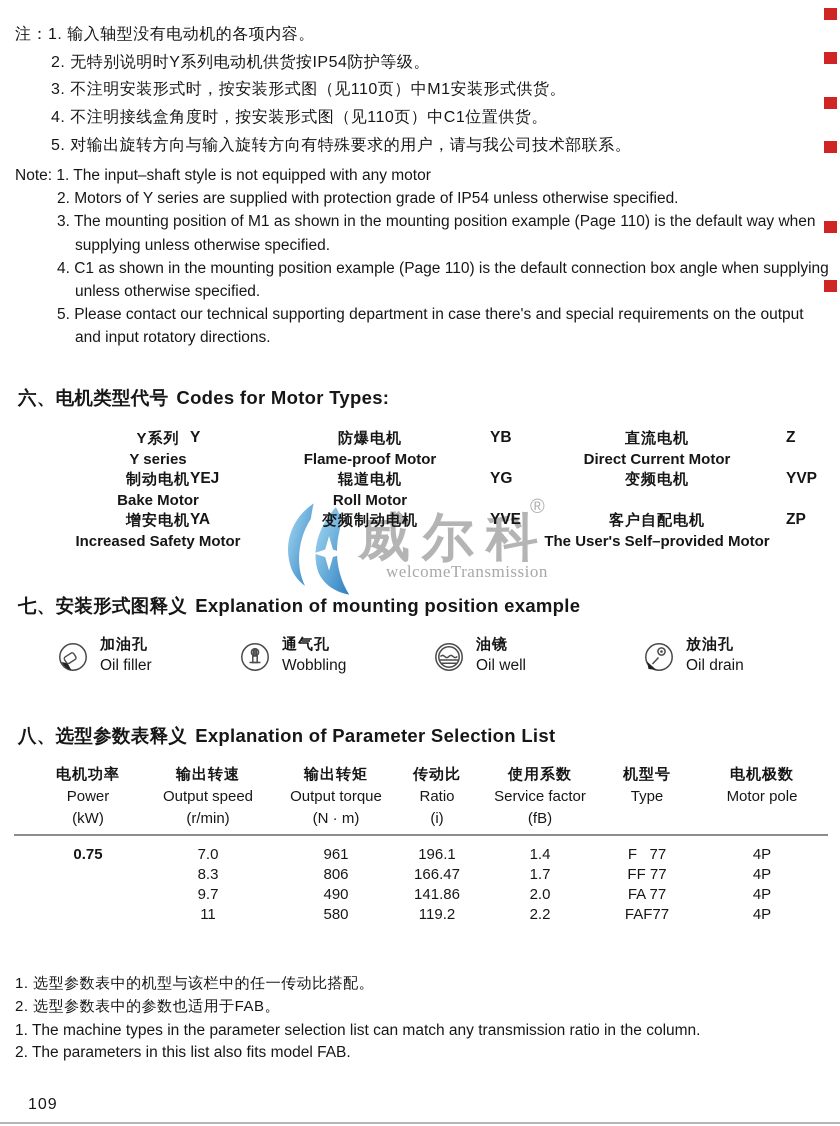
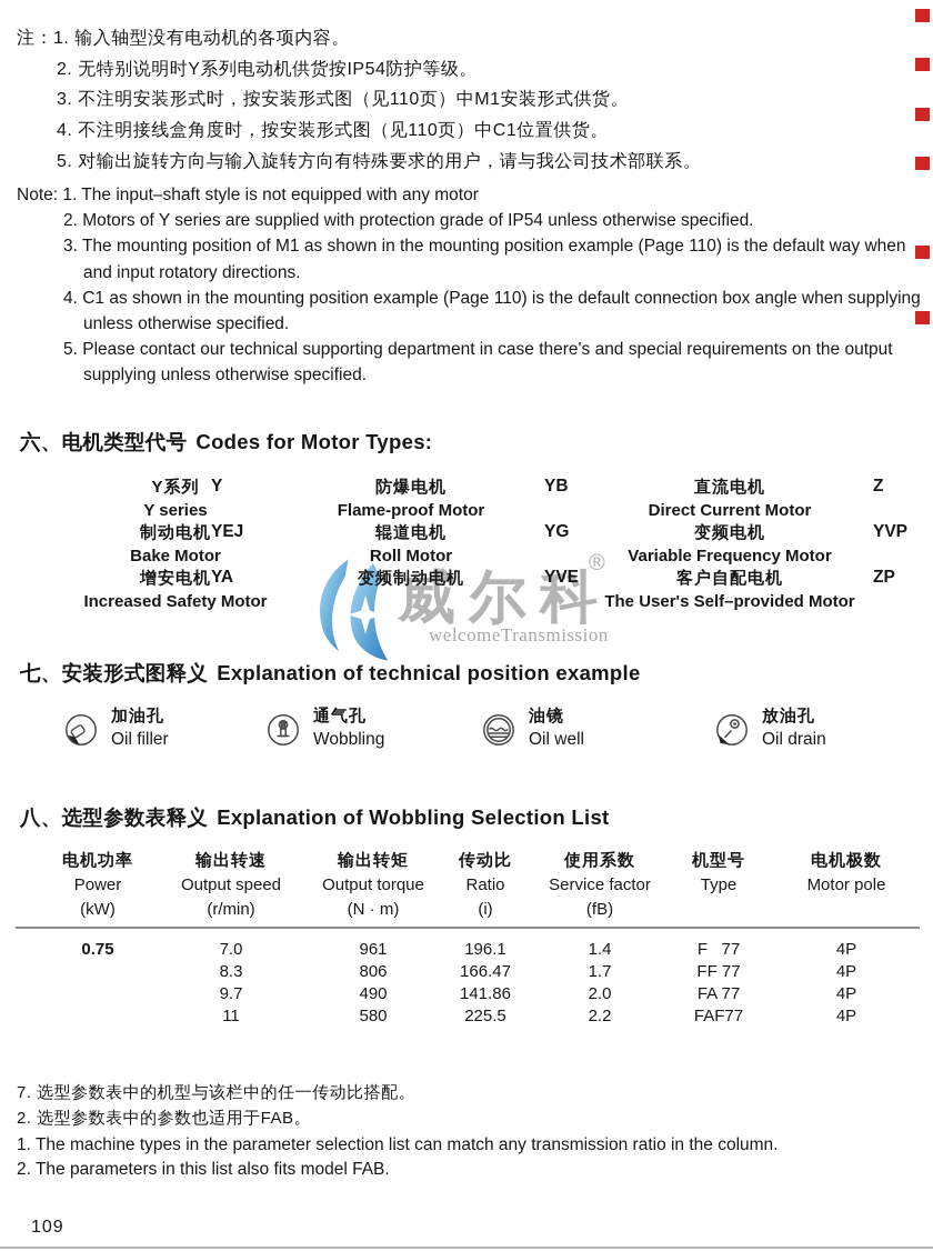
  威尔科
  ®
  welcomeTransmission
  注：1. 输入轴型没有电动机的各项内容。
  2. 无特别说明时Y系列电动机供货按IP54防护等级。
  3. 不注明安装形式时，按安装形式图（见110页）中M1安装形式供货。
  4. 不注明接线盒角度时，按安装形式图（见110页）中C1位置供货。
  5. 对输出旋转方向与输入旋转方向有特殊要求的用户，请与我公司技术部联系。
  Note: 1. The input–shaft style is not equipped with any motor
  2. Motors of Y series are supplied with protection grade of IP54 unless otherwise specified.
  3. The mounting position of M1 as shown in the mounting position example (Page 110) is the default way when
- supplying unless otherwise specified.
+ and input rotatory directions.
  4. C1 as shown in the mounting position example (Page 110) is the default connection box angle when supplying
  unless otherwise specified.
  5. Please contact our technical supporting department in case there's and special requirements on the output
- and input rotatory directions.
+ supplying unless otherwise specified.
  六、电机类型代号 Codes for Motor Types:
  Y系列
  Y series
  Y
  防爆电机
  Flame-proof Motor
  YB
  直流电机
  Direct Current Motor
  Z
  制动电机
  Bake Motor
  YEJ
  辊道电机
  Roll Motor
  YG
  变频电机
+ Variable Frequency Motor
  YVP
  增安电机
  Increased Safety Motor
  YA
  变频制动电机
  YVE
  客户自配电机
  The User's Self–provided Motor
  ZP
- 七、安装形式图释义 Explanation of mounting position example
+ 七、安装形式图释义 Explanation of technical position example
  加油孔
  Oil filler
  通气孔
  Wobbling
  油镜
  Oil well
  放油孔
  Oil drain
- 八、选型参数表释义 Explanation of Parameter Selection List
+ 八、选型参数表释义 Explanation of Wobbling Selection List
  电机功率
  Power
  (kW)
  0.75
  输出转速
  Output speed
  (r/min)
  7.0
  8.3
  9.7
  11
  输出转矩
  Output torque
  (N · m)
  961
  806
  490
  580
  传动比
  Ratio
  (i)
  196.1
  166.47
  141.86
- 119.2
+ 225.5
  使用系数
  Service factor
  (fB)
  1.4
  1.7
  2.0
  2.2
  机型号
  Type
  F 77
  FF 77
  FA 77
  FAF77
  电机极数
  Motor pole
  4P
  4P
  4P
  4P
- 1. 选型参数表中的机型与该栏中的任一传动比搭配。
+ 7. 选型参数表中的机型与该栏中的任一传动比搭配。
  2. 选型参数表中的参数也适用于FAB。
  1. The machine types in the parameter selection list can match any transmission ratio in the column.
  2. The parameters in this list also fits model FAB.
  109
